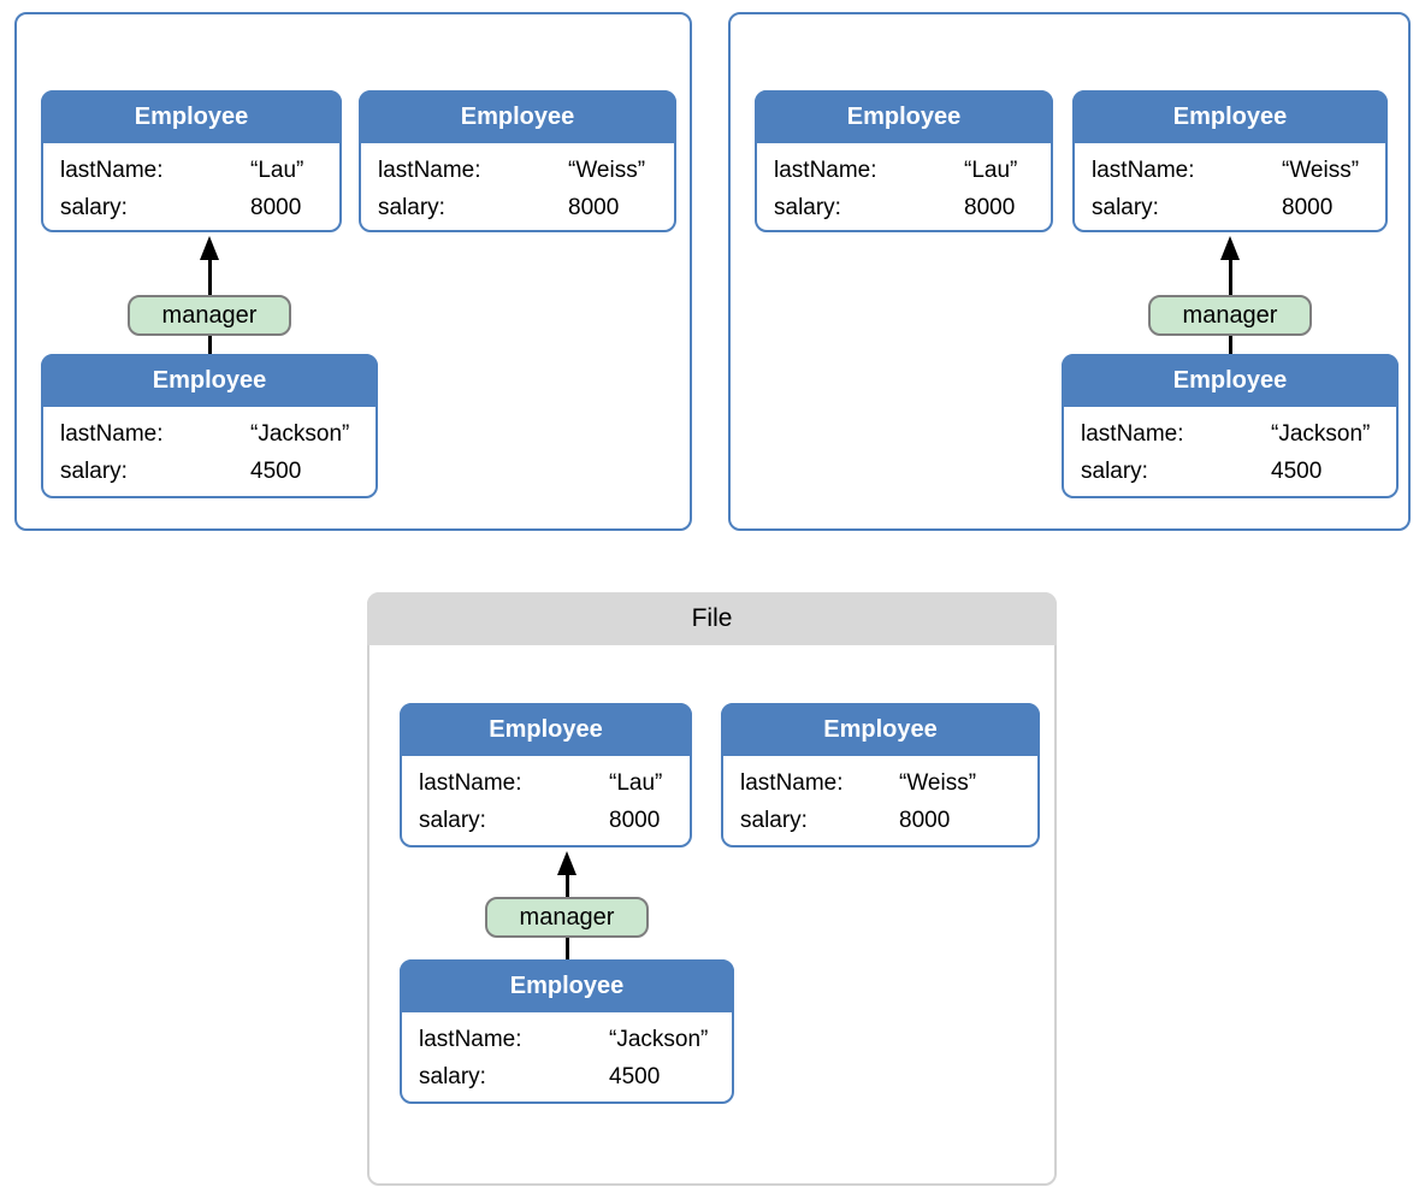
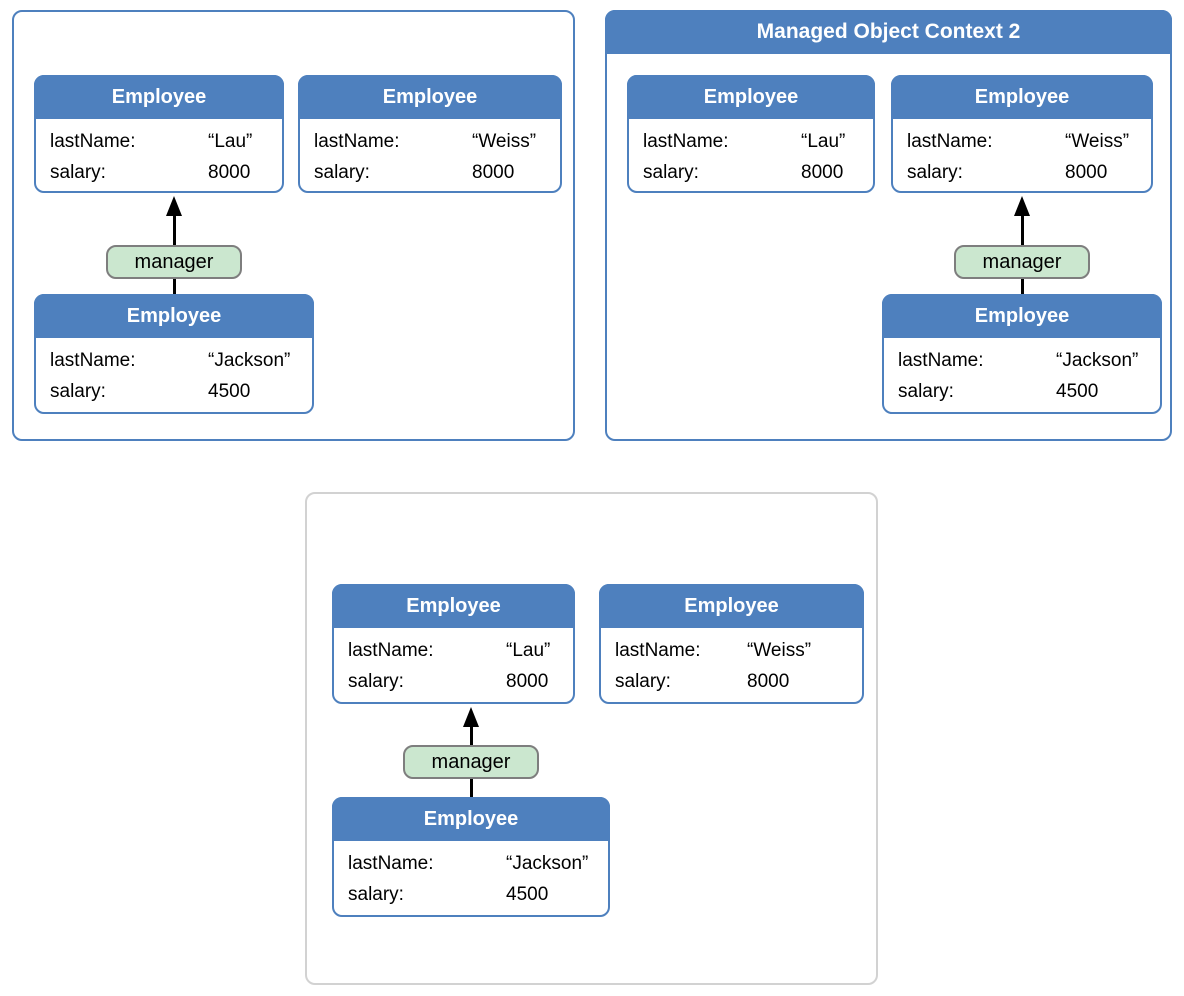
  Employee
  lastName:
  “Lau”
  salary:
  8000
  Employee
  lastName:
  “Weiss”
  salary:
  8000
  manager
  Employee
  lastName:
  “Jackson”
  salary:
  4500
+ Managed Object Context 2
  Employee
  lastName:
  “Lau”
  salary:
  8000
  Employee
  lastName:
  “Weiss”
  salary:
  8000
  manager
  Employee
  lastName:
  “Jackson”
  salary:
  4500
- File
  Employee
  lastName:
  “Lau”
  salary:
  8000
  Employee
  lastName:
  “Weiss”
  salary:
  8000
  manager
  Employee
  lastName:
  “Jackson”
  salary:
  4500
